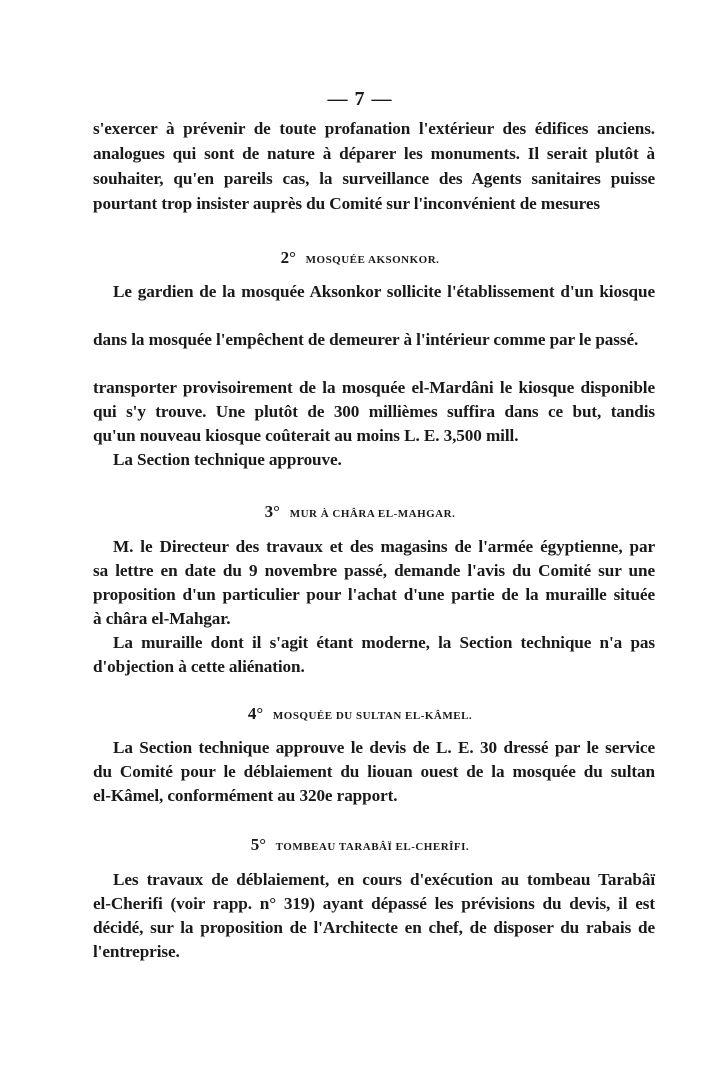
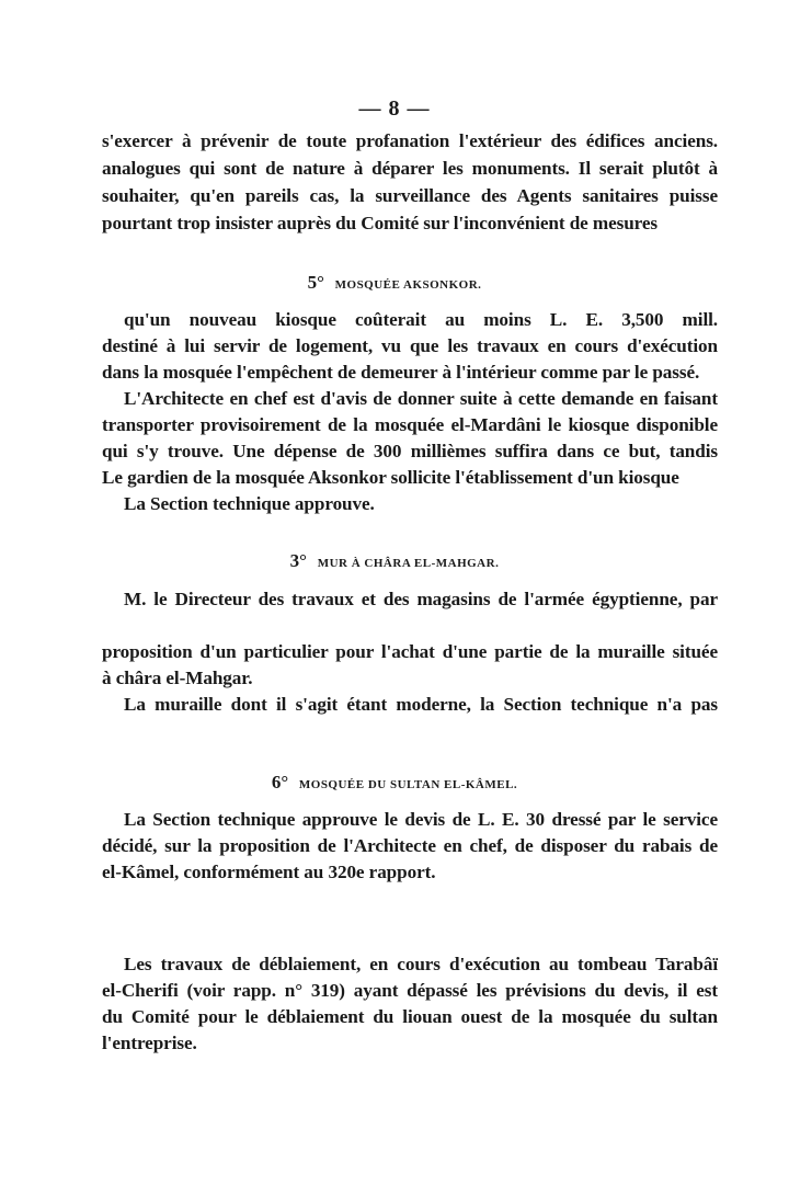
- — 7 —
+ — 8 —
  s'exercer à prévenir de toute profanation l'extérieur des édifices anciens.
  analogues qui sont de nature à déparer les monuments. Il serait plutôt à
  souhaiter, qu'en pareils cas, la surveillance des Agents sanitaires puisse
  pourtant trop insister auprès du Comité sur l'inconvénient de mesures
- 2° MOSQUÉE AKSONKOR.
+ 5° MOSQUÉE AKSONKOR.
- Le gardien de la mosquée Aksonkor sollicite l'établissement d'un kiosque
+ qu'un nouveau kiosque coûterait au moins L. E. 3,500 mill.
+ destiné à lui servir de logement, vu que les travaux en cours d'exécution
  dans la mosquée l'empêchent de demeurer à l'intérieur comme par le passé.
+ L'Architecte en chef est d'avis de donner suite à cette demande en faisant
  transporter provisoirement de la mosquée el-Mardâni le kiosque disponible
- qui s'y trouve. Une plutôt de 300 millièmes suffira dans ce but, tandis
+ qui s'y trouve. Une dépense de 300 millièmes suffira dans ce but, tandis
- qu'un nouveau kiosque coûterait au moins L. E. 3,500 mill.
+ Le gardien de la mosquée Aksonkor sollicite l'établissement d'un kiosque
  La Section technique approuve.
  3° MUR À CHÂRA EL-MAHGAR.
  M. le Directeur des travaux et des magasins de l'armée égyptienne, par
- sa lettre en date du 9 novembre passé, demande l'avis du Comité sur une
  proposition d'un particulier pour l'achat d'une partie de la muraille située
  à châra el-Mahgar.
  La muraille dont il s'agit étant moderne, la Section technique n'a pas
- d'objection à cette aliénation.
- 4° MOSQUÉE DU SULTAN EL-KÂMEL.
+ 6° MOSQUÉE DU SULTAN EL-KÂMEL.
  La Section technique approuve le devis de L. E. 30 dressé par le service
- du Comité pour le déblaiement du liouan ouest de la mosquée du sultan
+ décidé, sur la proposition de l'Architecte en chef, de disposer du rabais de
  el-Kâmel, conformément au 320e rapport.
- 5° TOMBEAU TARABÂÏ EL-CHERÎFI.
  Les travaux de déblaiement, en cours d'exécution au tombeau Tarabâï
  el-Cherifi (voir rapp. n° 319) ayant dépassé les prévisions du devis, il est
- décidé, sur la proposition de l'Architecte en chef, de disposer du rabais de
+ du Comité pour le déblaiement du liouan ouest de la mosquée du sultan
  l'entreprise.
